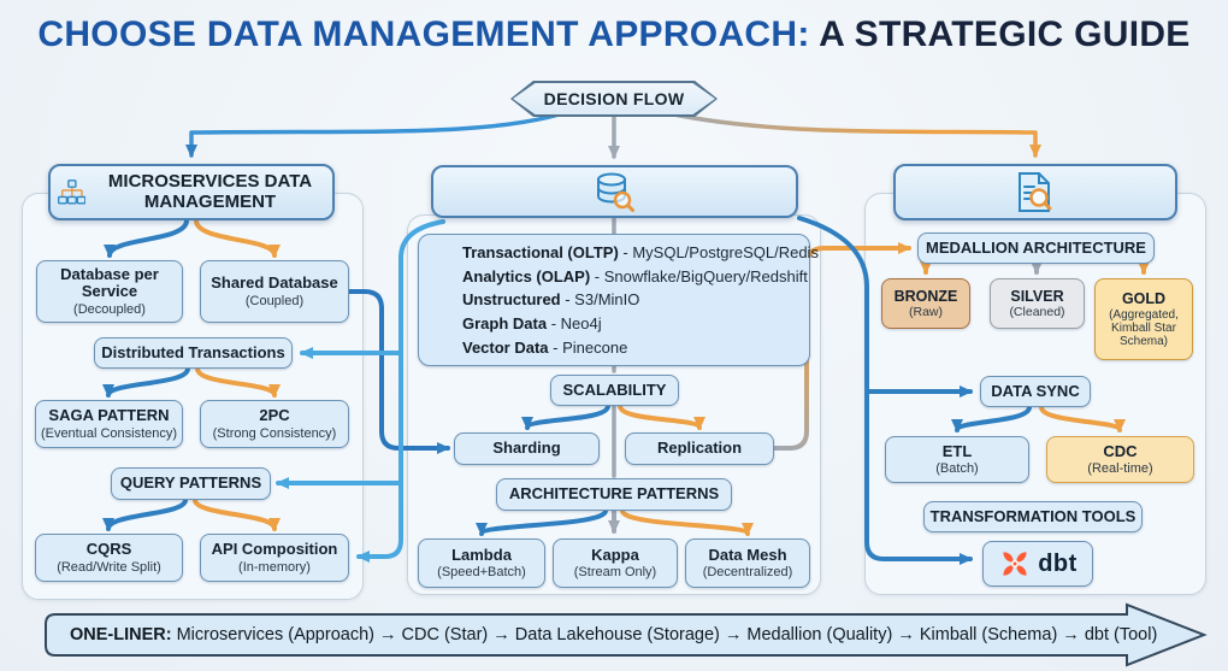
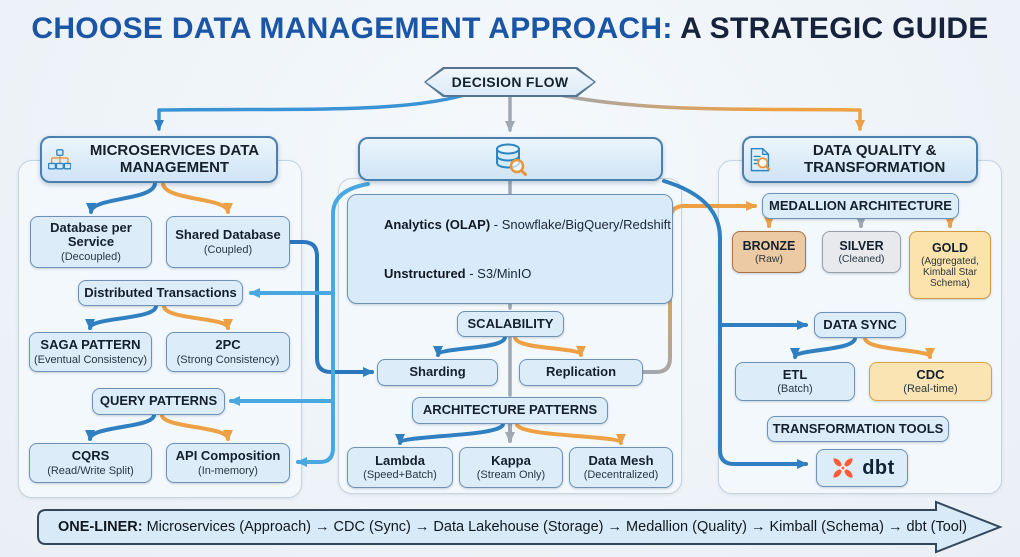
  CHOOSE DATA MANAGEMENT APPROACH: A STRATEGIC GUIDE
  DECISION FLOW
  MICROSERVICES DATA MANAGEMENT
+ DATA QUALITY & TRANSFORMATION
  Database per Service
  (Decoupled)
  Shared Database
  (Coupled)
  Distributed Transactions
  SAGA PATTERN
  (Eventual Consistency)
  2PC
  (Strong Consistency)
  QUERY PATTERNS
  CQRS
  (Read/Write Split)
  API Composition
  (In-memory)
- Transactional (OLTP) - MySQL/PostgreSQL/Redis
  Analytics (OLAP) - Snowflake/BigQuery/Redshift
  Unstructured - S3/MinIO
- Graph Data - Neo4j
- Vector Data - Pinecone
  SCALABILITY
  Sharding
  Replication
  ARCHITECTURE PATTERNS
  Lambda
  (Speed+Batch)
  Kappa
  (Stream Only)
  Data Mesh
  (Decentralized)
  MEDALLION ARCHITECTURE
  BRONZE
  (Raw)
  SILVER
  (Cleaned)
  GOLD
  (Aggregated, Kimball Star Schema)
  DATA SYNC
  ETL
  (Batch)
  CDC
  (Real-time)
  TRANSFORMATION TOOLS
  dbt
  ONE-LINER:
- Microservices (Approach) → CDC (Star) → Data Lakehouse (Storage) → Medallion (Quality) → Kimball (Schema) → dbt (Tool)
+ Microservices (Approach) → CDC (Sync) → Data Lakehouse (Storage) → Medallion (Quality) → Kimball (Schema) → dbt (Tool)
